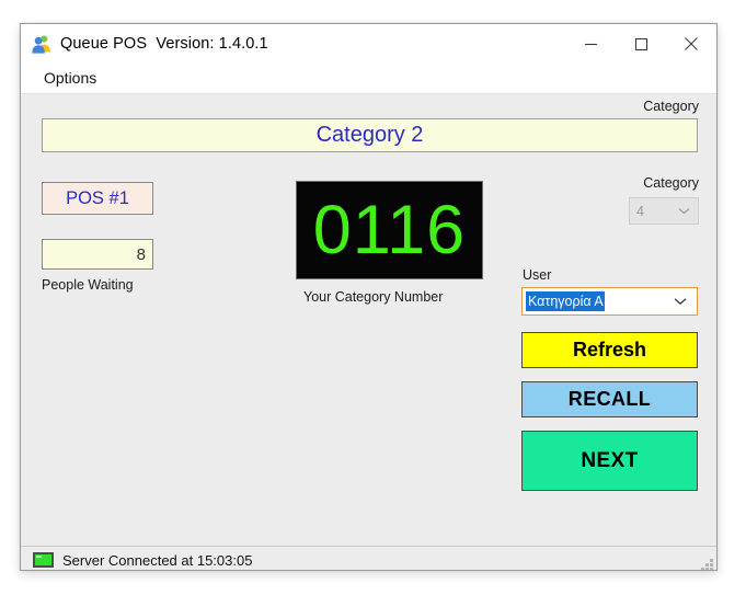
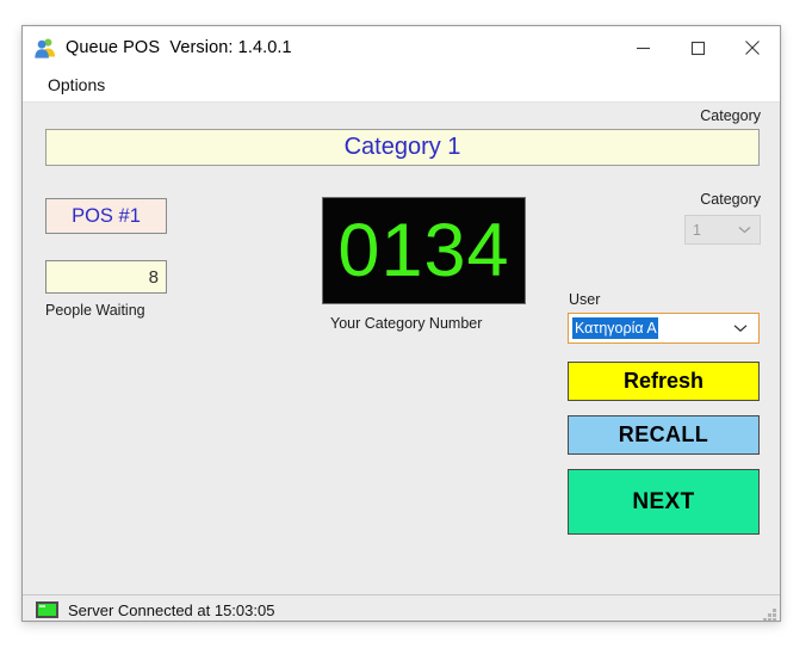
  Queue POS Version: 1.4.0.1
  Options
  Category
- Category 2
+ Category 1
  POS #1
  8
  People Waiting
- 0116
+ 0134
  Your Category Number
  Category
- 4
+ 1
  User
  Κατηγορία Α
  Refresh
  RECALL
  NEXT
  Server Connected at 15:03:05
